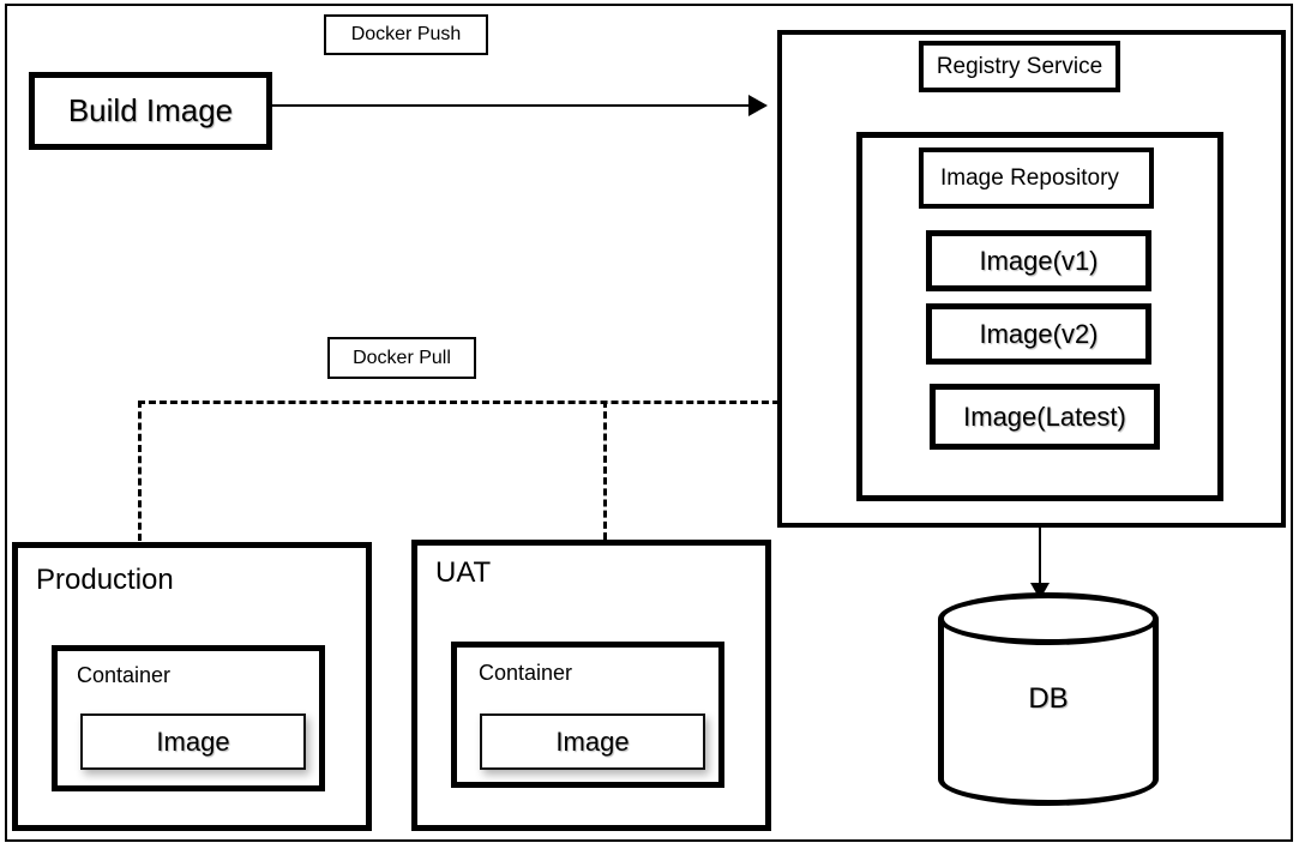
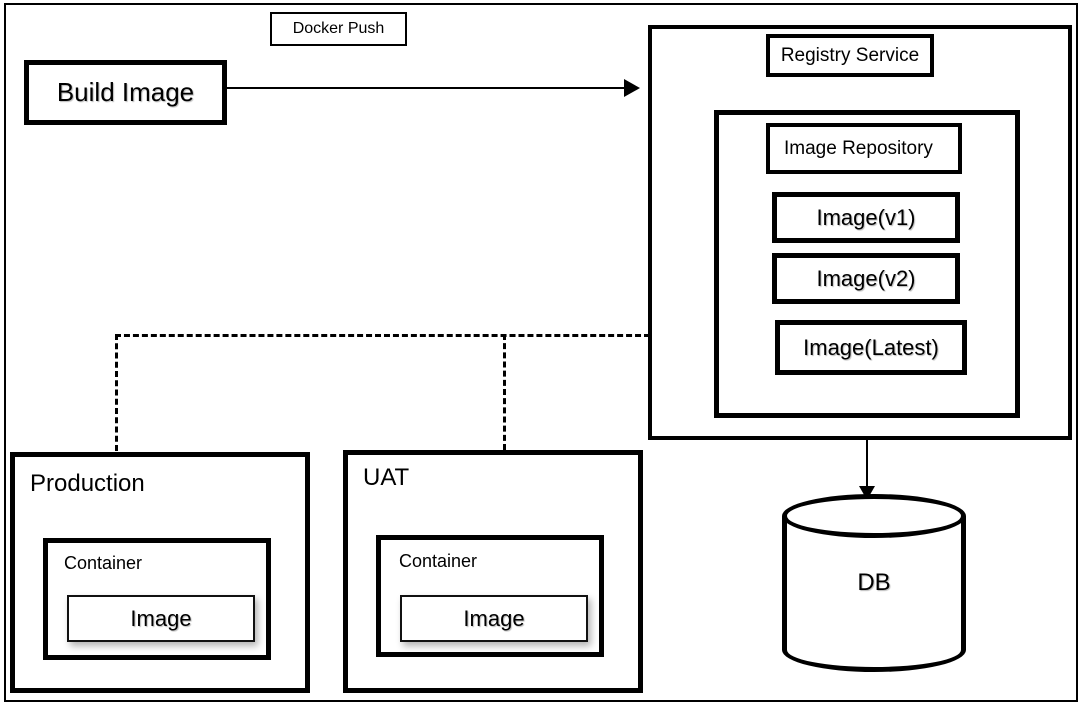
  Docker Push
  Build Image
  Registry Service
  Image Repository
  Image(v1)
  Image(v2)
  Image(Latest)
  DB
- Docker Pull
  Production
  Container
  Image
  UAT
  Container
  Image
